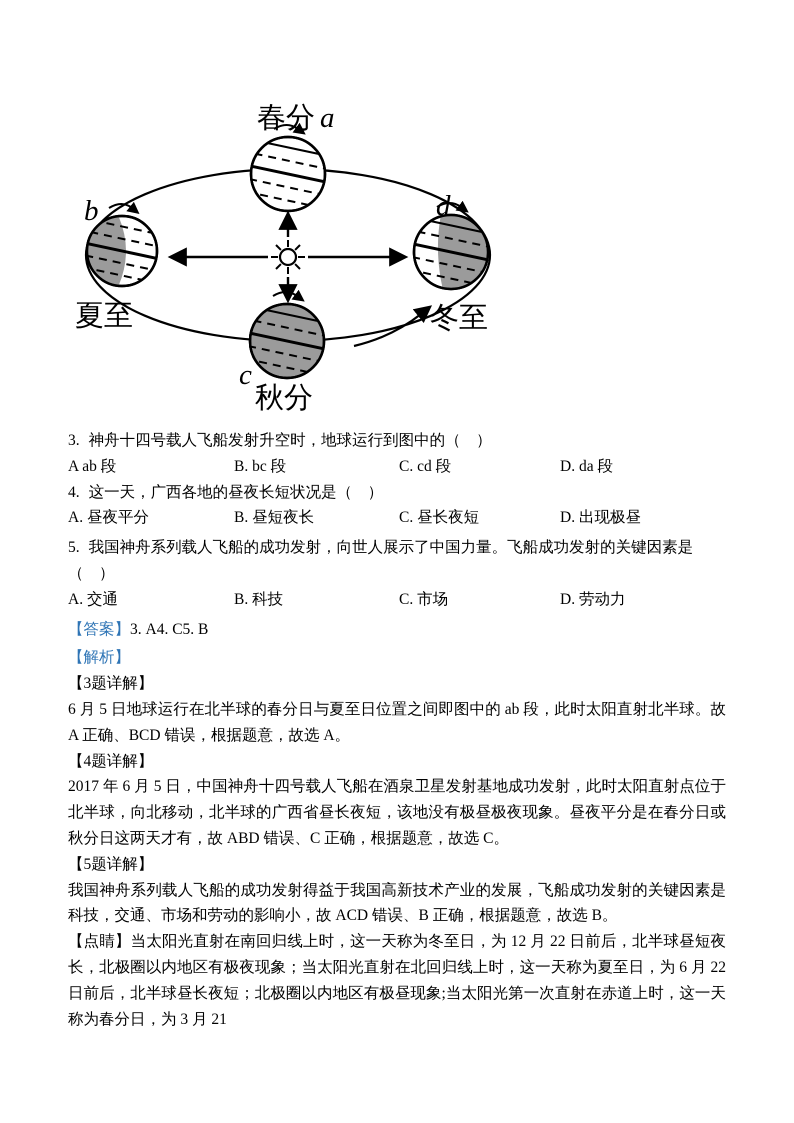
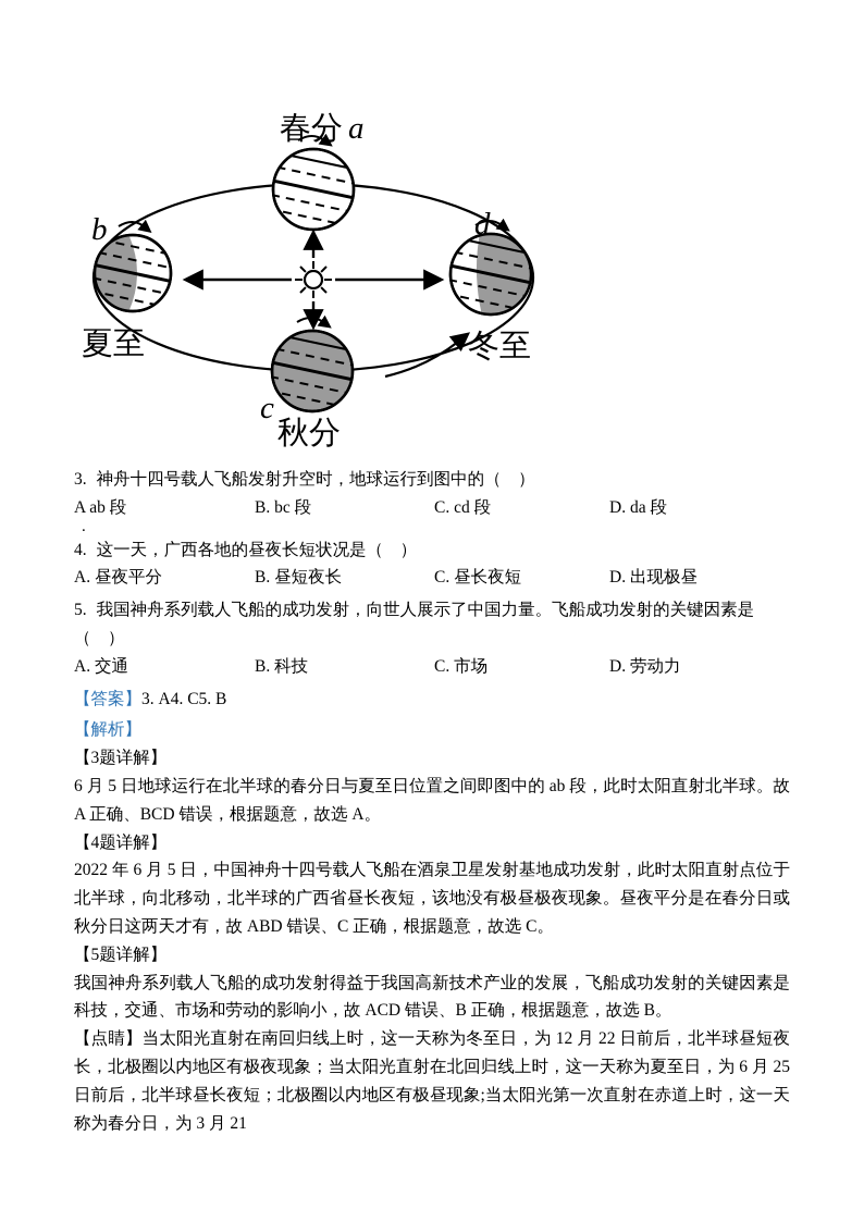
  春分
  a
  b
  d
  夏至
  冬至
  c
  秋分
  3. 神舟十四号载人飞船发射升空时，地球运行到图中的（ ）
  A ab 段
  B. bc 段
  C. cd 段
  D. da 段
+ .
  4. 这一天，广西各地的昼夜长短状况是（ ）
  A. 昼夜平分
  B. 昼短夜长
  C. 昼长夜短
  D. 出现极昼
  5. 我国神舟系列载人飞船的成功发射，向世人展示了中国力量。飞船成功发射的关键因素是（ ）
  A. 交通
  B. 科技
  C. 市场
  D. 劳动力
  【答案】3. A4. C5. B
  【解析】
  【3题详解】
  6 月 5 日地球运行在北半球的春分日与夏至日位置之间即图中的 ab 段，此时太阳直射北半球。故 A 正确、BCD 错误，根据题意，故选 A。
  【4题详解】
- 2017 年 6 月 5 日，中国神舟十四号载人飞船在酒泉卫星发射基地成功发射，此时太阳直射点位于北半球，向北移动，北半球的广西省昼长夜短，该地没有极昼极夜现象。昼夜平分是在春分日或秋分日这两天才有，故 ABD 错误、C 正确，根据题意，故选 C。
+ 2022 年 6 月 5 日，中国神舟十四号载人飞船在酒泉卫星发射基地成功发射，此时太阳直射点位于北半球，向北移动，北半球的广西省昼长夜短，该地没有极昼极夜现象。昼夜平分是在春分日或秋分日这两天才有，故 ABD 错误、C 正确，根据题意，故选 C。
  【5题详解】
  我国神舟系列载人飞船的成功发射得益于我国高新技术产业的发展，飞船成功发射的关键因素是科技，交通、市场和劳动的影响小，故 ACD 错误、B 正确，根据题意，故选 B。
- 【点睛】当太阳光直射在南回归线上时，这一天称为冬至日，为 12 月 22 日前后，北半球昼短夜长，北极圈以内地区有极夜现象；当太阳光直射在北回归线上时，这一天称为夏至日，为 6 月 22 日前后，北半球昼长夜短；北极圈以内地区有极昼现象;当太阳光第一次直射在赤道上时，这一天称为春分日，为 3 月 21
+ 【点睛】当太阳光直射在南回归线上时，这一天称为冬至日，为 12 月 22 日前后，北半球昼短夜长，北极圈以内地区有极夜现象；当太阳光直射在北回归线上时，这一天称为夏至日，为 6 月 25 日前后，北半球昼长夜短；北极圈以内地区有极昼现象;当太阳光第一次直射在赤道上时，这一天称为春分日，为 3 月 21
